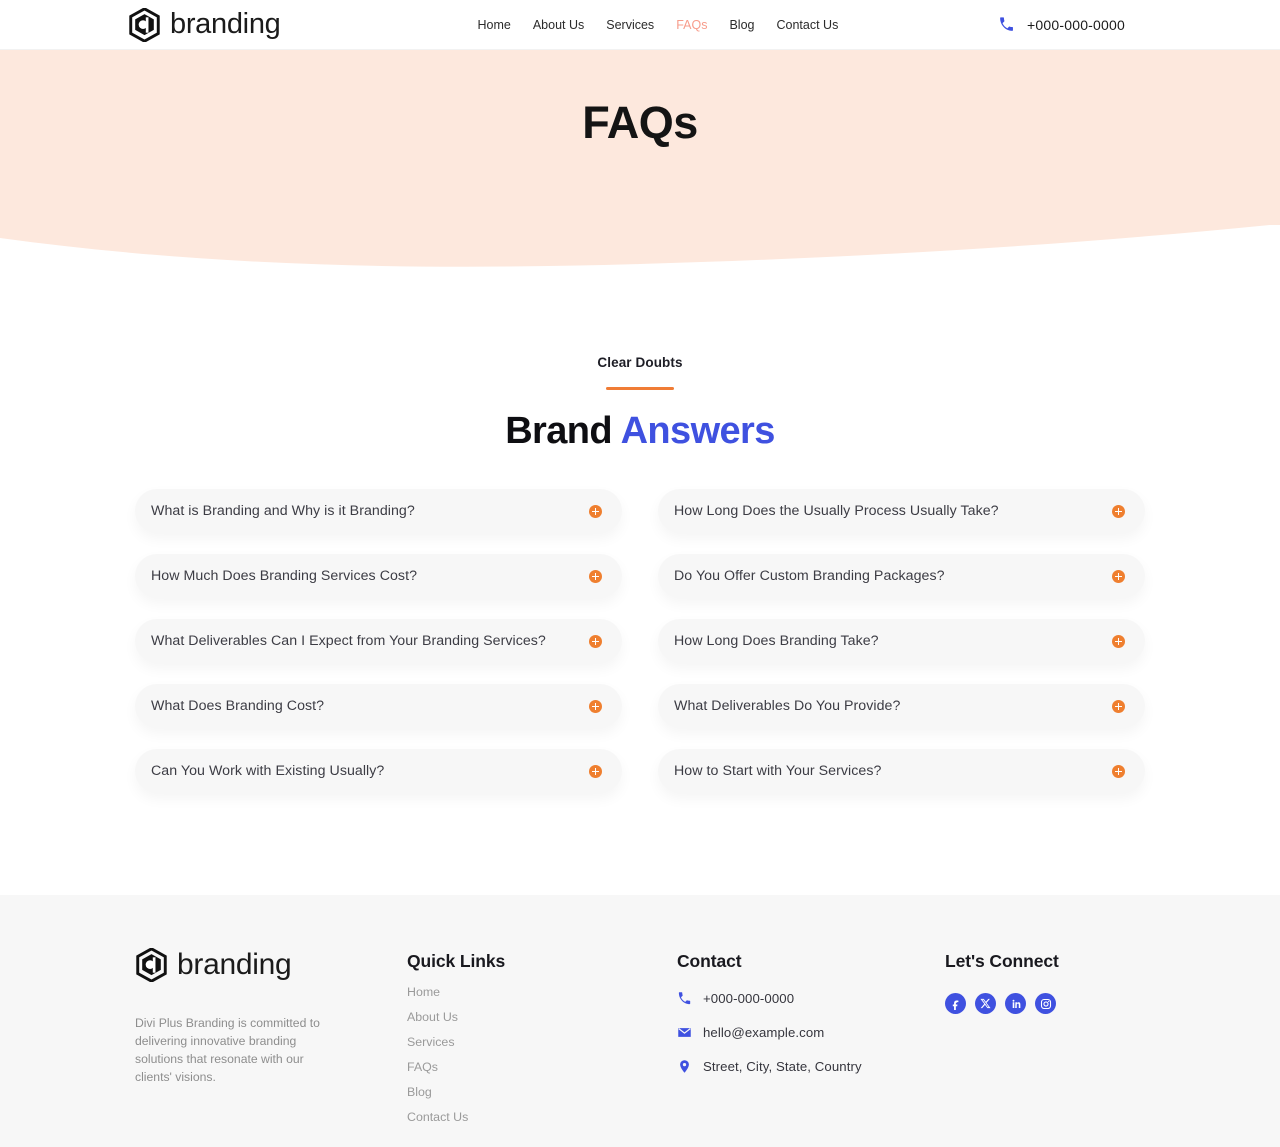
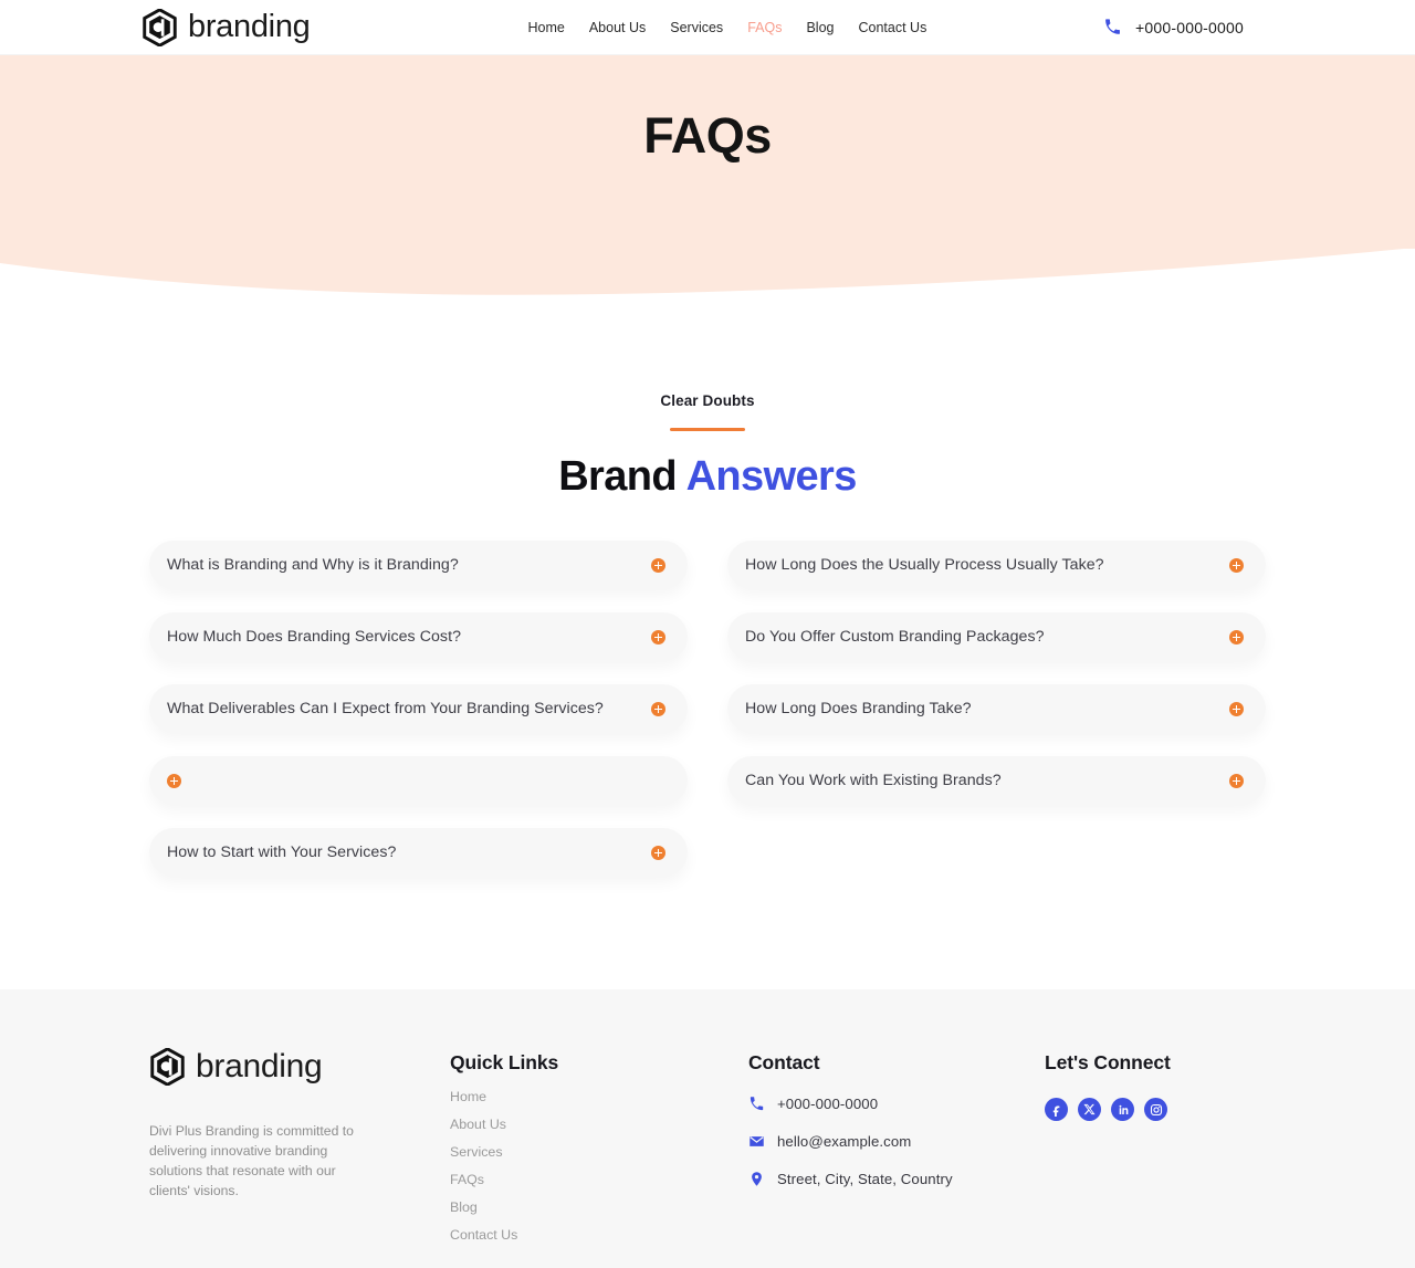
  branding
  Home
  About Us
  Services
  FAQs
  Blog
  Contact Us
  +000-000-0000
  FAQs
  Clear Doubts
  Brand Answers
  What is Branding and Why is it Branding?
  How Long Does the Usually Process Usually Take?
  How Much Does Branding Services Cost?
  Do You Offer Custom Branding Packages?
  What Deliverables Can I Expect from Your Branding Services?
  How Long Does Branding Take?
- What Does Branding Cost?
- What Deliverables Do You Provide?
- Can You Work with Existing Usually?
+ Can You Work with Existing Brands?
  How to Start with Your Services?
  branding
  Divi Plus Branding is committed to delivering innovative branding solutions that resonate with our clients' visions.
  Quick Links
  Home
  About Us
  Services
  FAQs
  Blog
  Contact Us
  Contact
  +000-000-0000
  hello@example.com
  Street, City, State, Country
  Let's Connect
